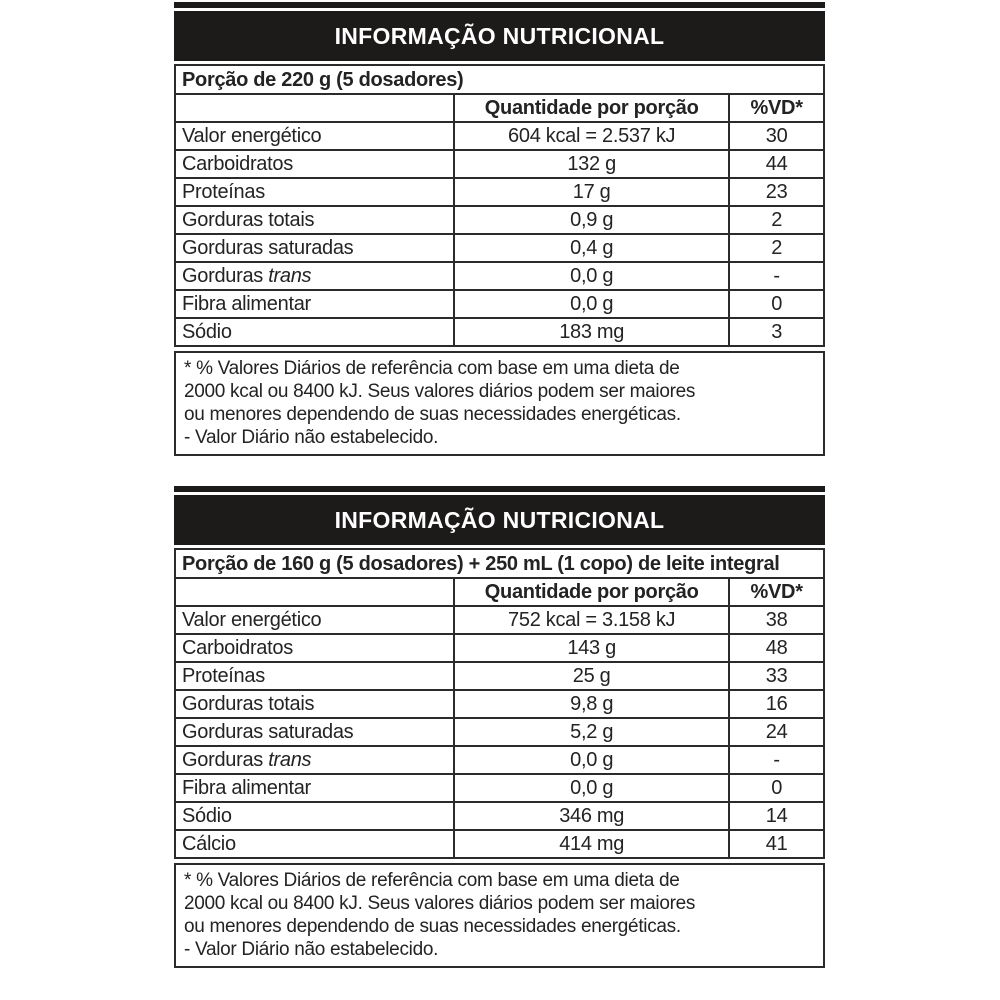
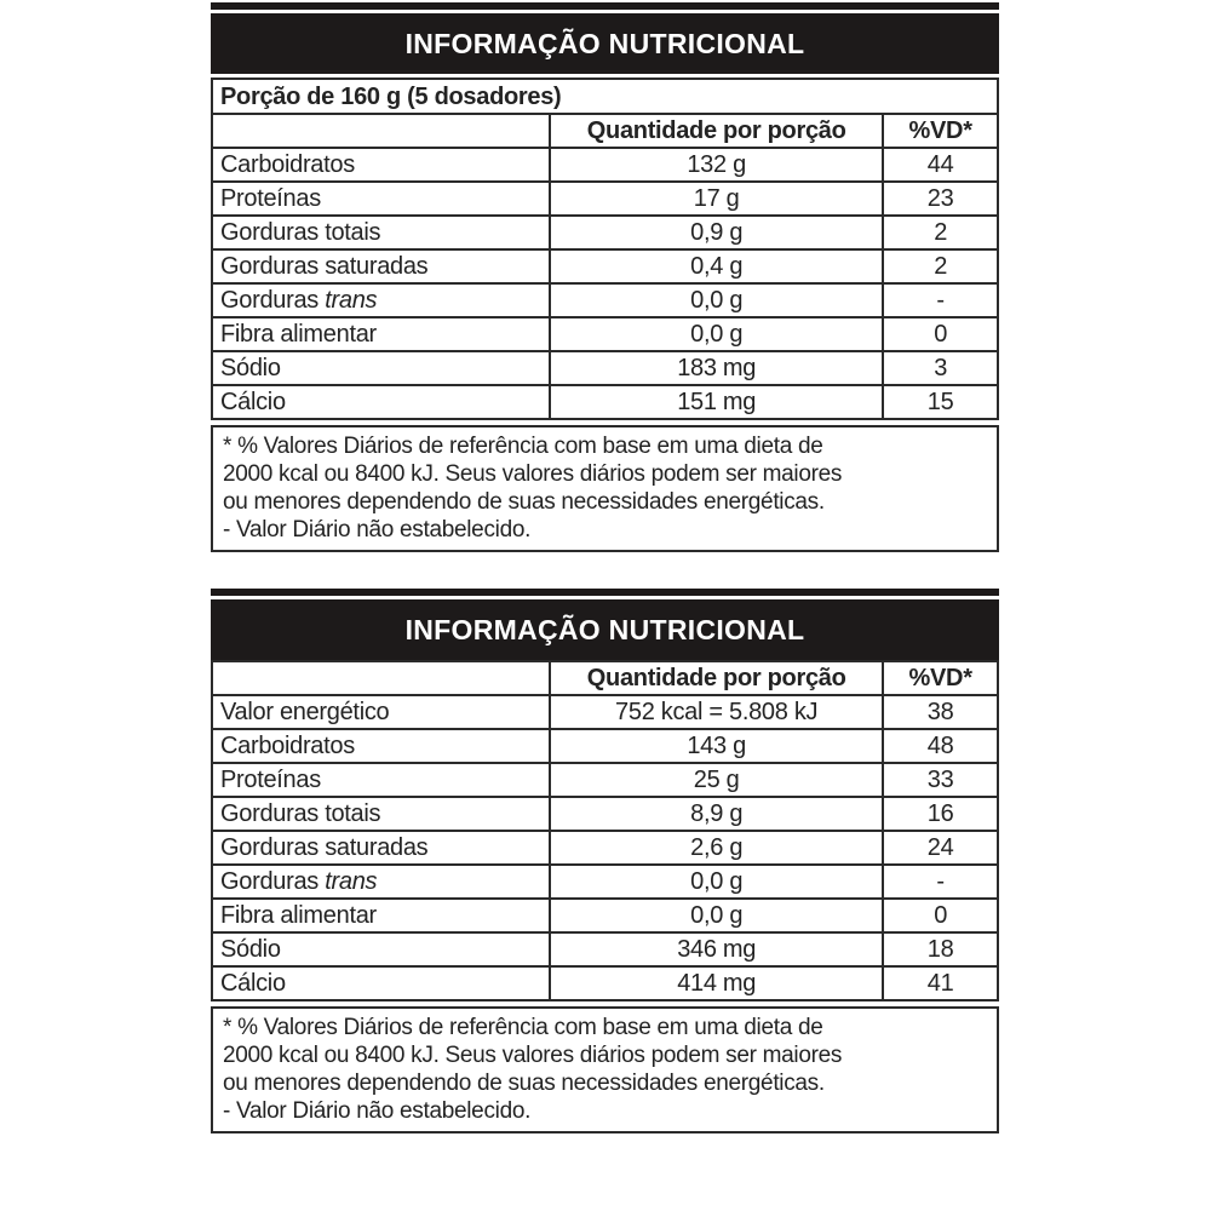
  INFORMAÇÃO NUTRICIONAL
- Porção de 220 g (5 dosadores)
+ Porção de 160 g (5 dosadores)
  	Quantidade por porção	%VD*
- Valor energético	604 kcal = 2.537 kJ	30
  Carboidratos	132 g	44
  Proteínas	17 g	23
  Gorduras totais	0,9 g	2
  Gorduras saturadas	0,4 g	2
  Gorduras trans	0,0 g	-
  Fibra alimentar	0,0 g	0
  Sódio	183 mg	3
+ Cálcio	151 mg	15
  * % Valores Diários de referência com base em uma dieta de
  2000 kcal ou 8400 kJ. Seus valores diários podem ser maiores
  ou menores dependendo de suas necessidades energéticas.
  - Valor Diário não estabelecido.
  INFORMAÇÃO NUTRICIONAL
- Porção de 160 g (5 dosadores) + 250 mL (1 copo) de leite integral
  	Quantidade por porção	%VD*
- Valor energético	752 kcal = 3.158 kJ	38
+ Valor energético	752 kcal = 5.808 kJ	38
  Carboidratos	143 g	48
  Proteínas	25 g	33
- Gorduras totais	9,8 g	16
+ Gorduras totais	8,9 g	16
- Gorduras saturadas	5,2 g	24
+ Gorduras saturadas	2,6 g	24
  Gorduras trans	0,0 g	-
  Fibra alimentar	0,0 g	0
- Sódio	346 mg	14
+ Sódio	346 mg	18
  Cálcio	414 mg	41
  * % Valores Diários de referência com base em uma dieta de
  2000 kcal ou 8400 kJ. Seus valores diários podem ser maiores
  ou menores dependendo de suas necessidades energéticas.
  - Valor Diário não estabelecido.
